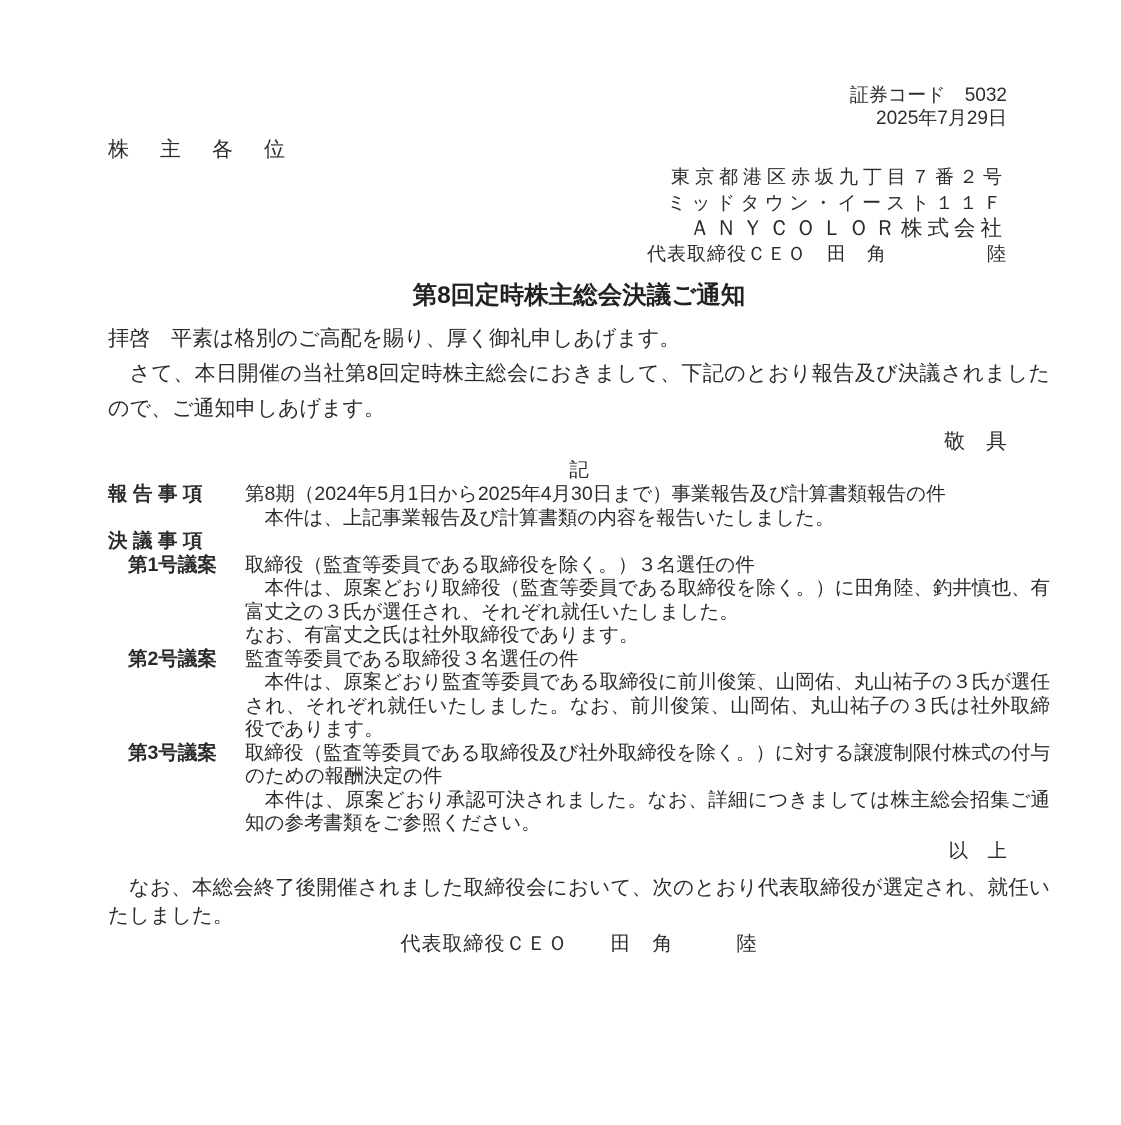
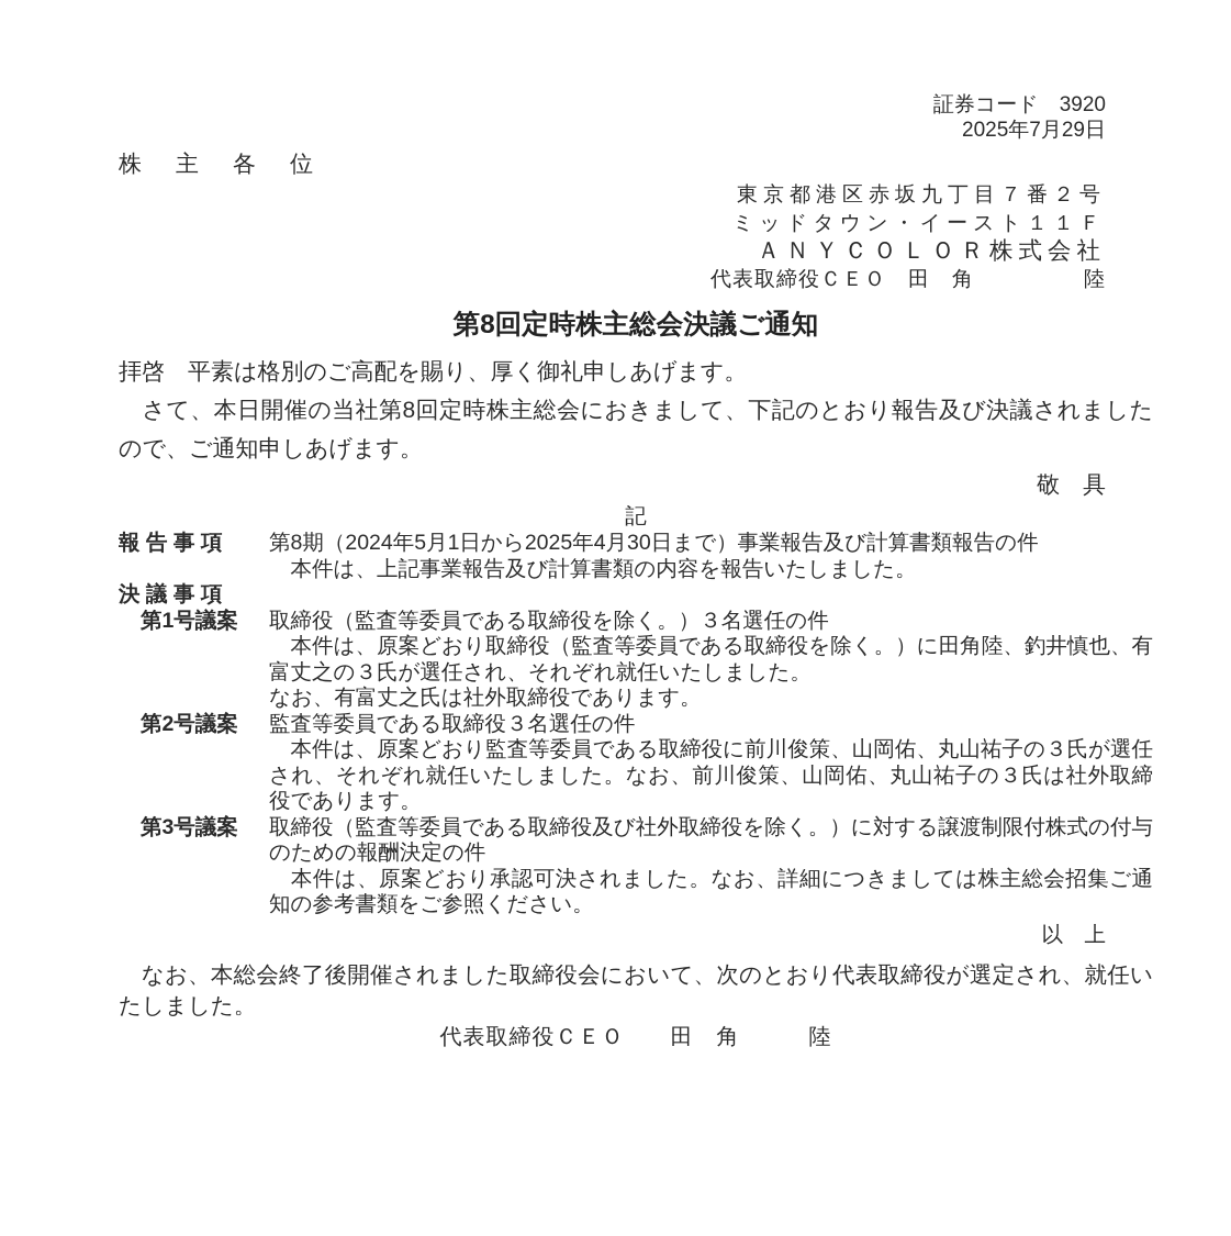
- 証券コード 5032
+ 証券コード 3920
  2025年7月29日
  株主各位
  東京都港区赤坂九丁目７番２号
  ミッドタウン・イースト１１Ｆ
  ＡＮＹＣＯＬＯＲ株式会社
  代表取締役ＣＥＯ 田 角 陸
  第8回定時株主総会決議ご通知
  拝啓 平素は格別のご高配を賜り、厚く御礼申しあげます。
  さて、本日開催の当社第8回定時株主総会におきまして、下記のとおり報告及び決議されましたので、ご通知申しあげます。
  敬 具
  記
  報告事項
  第8期（2024年5月1日から2025年4月30日まで）事業報告及び計算書類報告の件
  本件は、上記事業報告及び計算書類の内容を報告いたしました。
  決議事項
  第1号議案
  取締役（監査等委員である取締役を除く。）３名選任の件
  本件は、原案どおり取締役（監査等委員である取締役を除く。）に田角陸、釣井慎也、有富丈之の３氏が選任され、それぞれ就任いたしました。
  なお、有富丈之氏は社外取締役であります。
  第2号議案
  監査等委員である取締役３名選任の件
  本件は、原案どおり監査等委員である取締役に前川俊策、山岡佑、丸山祐子の３氏が選任され、それぞれ就任いたしました。なお、前川俊策、山岡佑、丸山祐子の３氏は社外取締役であります。
  第3号議案
  取締役（監査等委員である取締役及び社外取締役を除く。）に対する譲渡制限付株式の付与のための報酬決定の件
  本件は、原案どおり承認可決されました。なお、詳細につきましては株主総会招集ご通知の参考書類をご参照ください。
  以 上
  なお、本総会終了後開催されました取締役会において、次のとおり代表取締役が選定され、就任いたしました。
  代表取締役ＣＥＯ 田 角 陸
